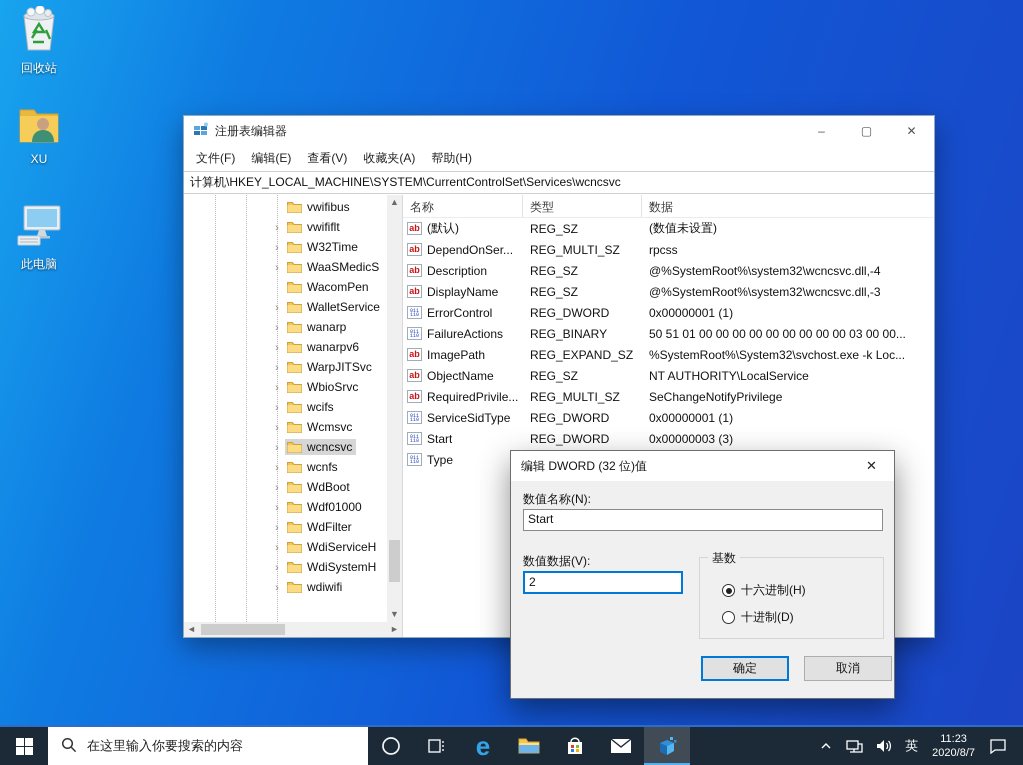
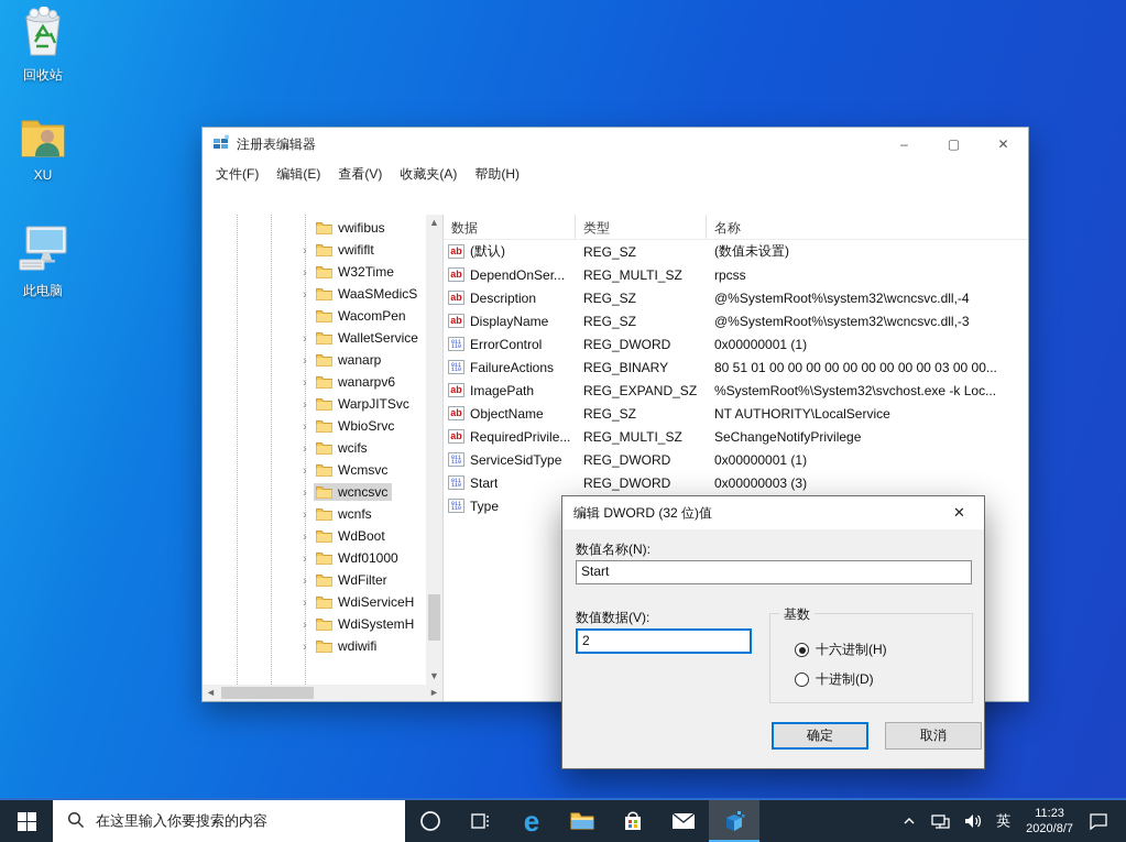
  回收站
  XU
  此电脑
  注册表编辑器
  –
  ▢
  ✕
  文件(F)
  编辑(E)
  查看(V)
  收藏夹(A)
  帮助(H)
- 计算机\HKEY_LOCAL_MACHINE\SYSTEM\CurrentControlSet\Services\wcncsvc
  vwifibus
  ›
  vwififlt
  ›
  W32Time
  ›
  WaaSMedicS
  WacomPen
  ›
  WalletService
  ›
  wanarp
  ›
  wanarpv6
  ›
  WarpJITSvc
  ›
  WbioSrvc
  ›
  wcifs
  ›
  Wcmsvc
  ›
  wcncsvc
  ›
  wcnfs
  ›
  WdBoot
  ›
  Wdf01000
  ›
  WdFilter
  ›
  WdiServiceH
  ›
  WdiSystemH
  ›
  wdiwifi
  ▲
  ▼
  ◄
  ►
- 名称
+ 数据
  类型
- 数据
+ 名称
  ab
  (默认)
  REG_SZ
  (数值未设置)
  ab
  DependOnSer...
  REG_MULTI_SZ
  rpcss
  ab
  Description
  REG_SZ
  @%SystemRoot%\system32\wcncsvc.dll,-4
  ab
  DisplayName
  REG_SZ
  @%SystemRoot%\system32\wcncsvc.dll,-3
  ErrorControl
  REG_DWORD
  0x00000001 (1)
  FailureActions
  REG_BINARY
- 50 51 01 00 00 00 00 00 00 00 00 00 03 00 00...
+ 80 51 01 00 00 00 00 00 00 00 00 00 03 00 00...
  ab
  ImagePath
  REG_EXPAND_SZ
  %SystemRoot%\System32\svchost.exe -k Loc...
  ab
  ObjectName
  REG_SZ
  NT AUTHORITY\LocalService
  ab
  RequiredPrivile...
  REG_MULTI_SZ
  SeChangeNotifyPrivilege
  ServiceSidType
  REG_DWORD
  0x00000001 (1)
  Start
  REG_DWORD
  0x00000003 (3)
  Type
  编辑 DWORD (32 位)值
  ✕
  数值名称(N):
  Start
  数值数据(V):
  2
  基数
  十六进制(H)
  十进制(D)
  确定
  取消
  在这里输入你要搜索的内容
  e
  英
  11:23
  2020/8/7
